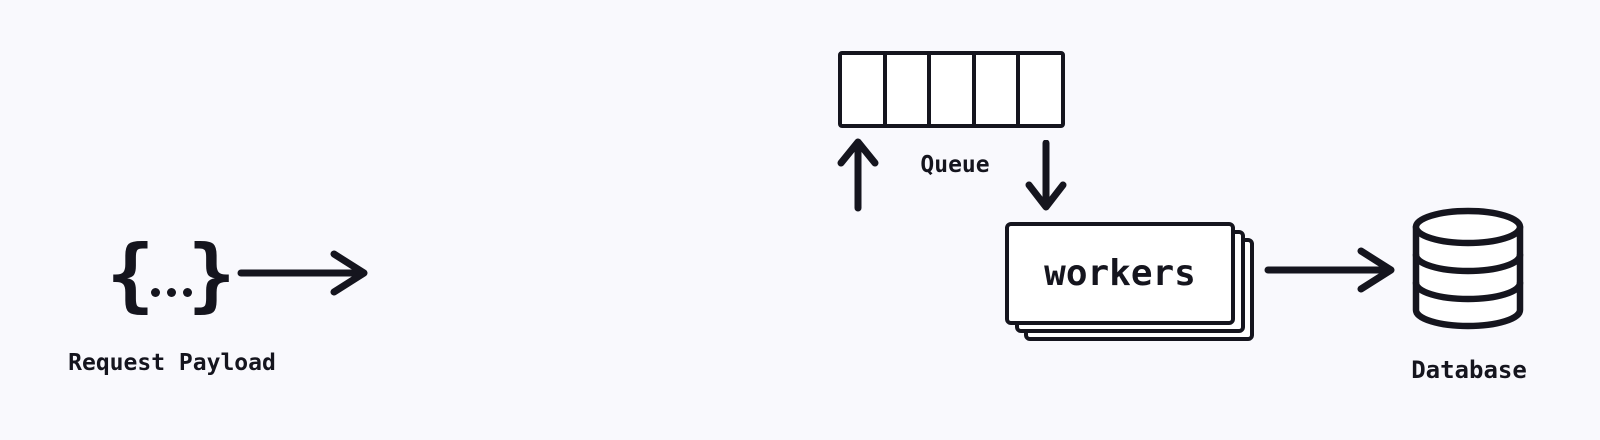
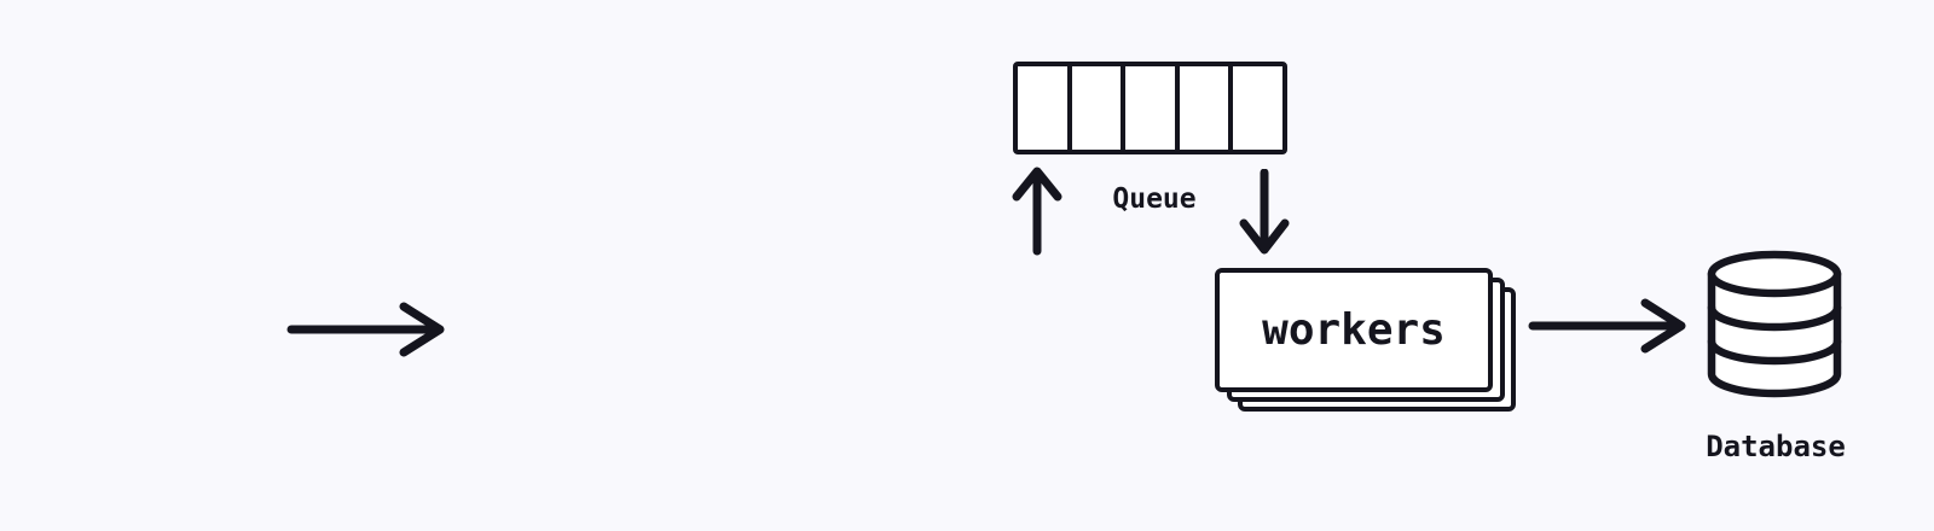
- {
- }
- Request Payload
  Queue
  workers
  Database
